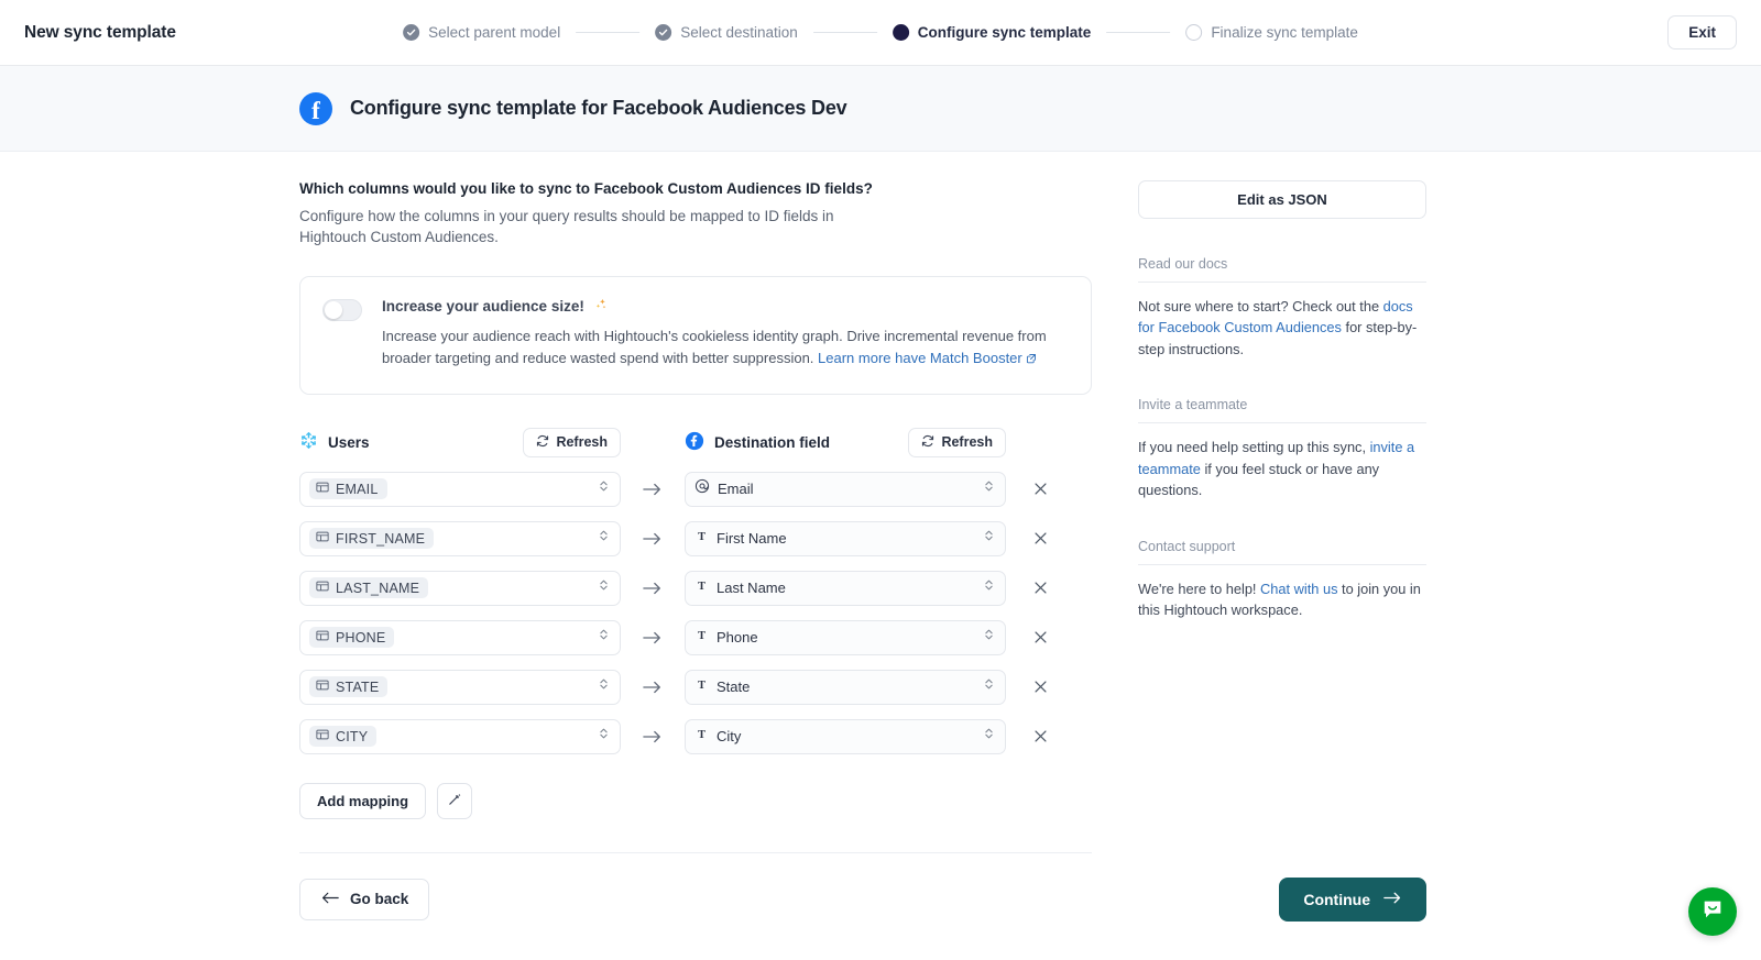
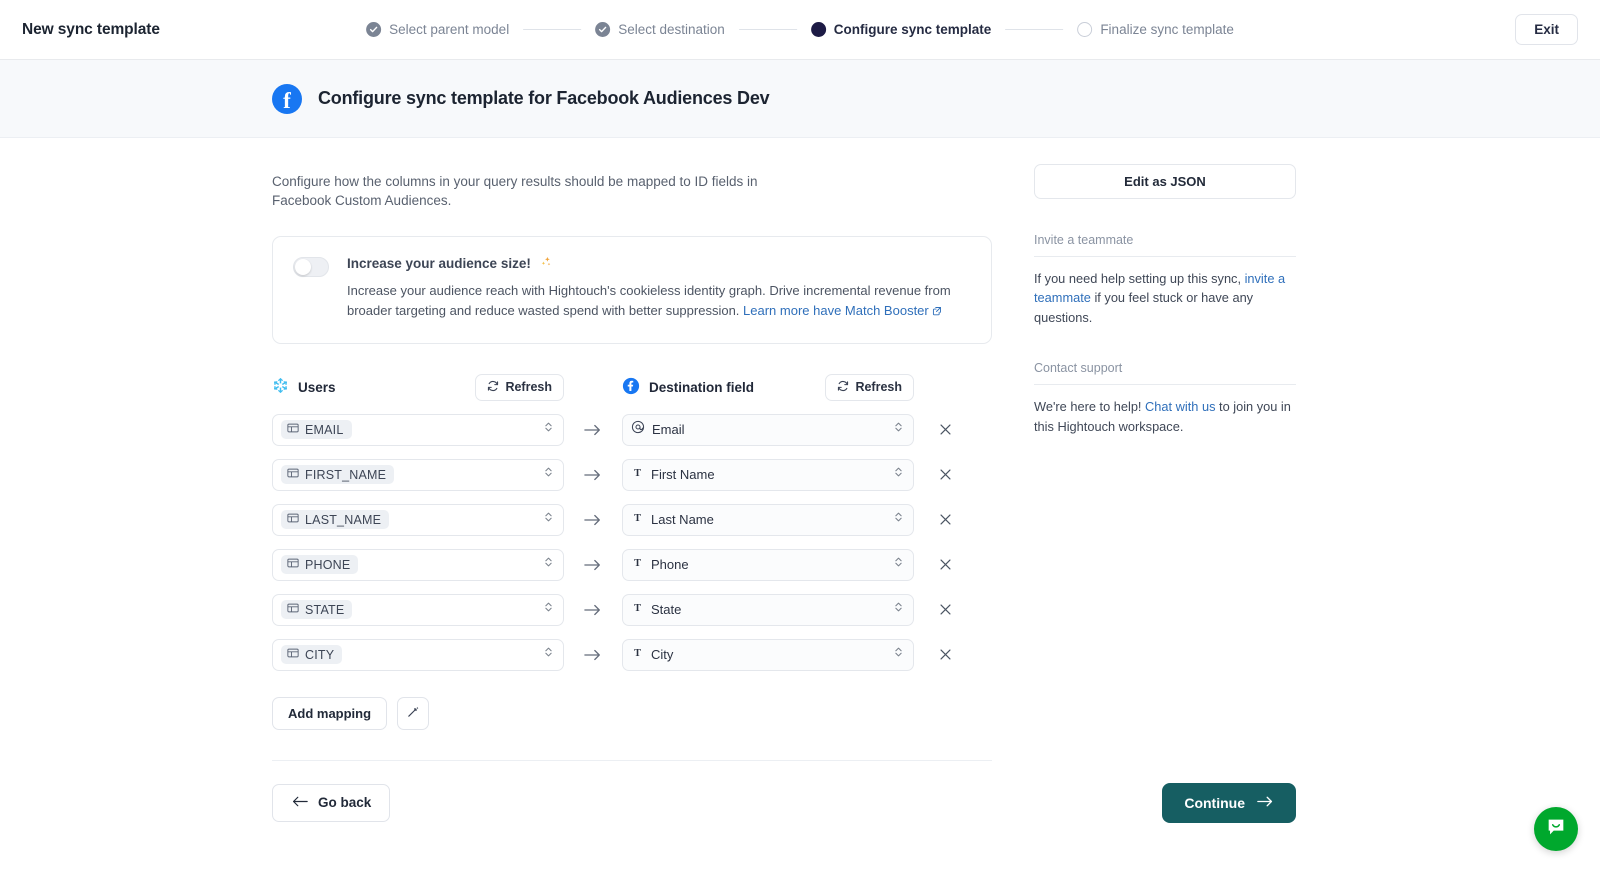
  New sync template
  Select parent model
  Select destination
  Configure sync template
  Finalize sync template
  Exit
  f
  Configure sync template for Facebook Audiences Dev
- Which columns would you like to sync to Facebook Custom Audiences ID fields?
- Configure how the columns in your query results should be mapped to ID fields in Hightouch Custom Audiences.
+ Configure how the columns in your query results should be mapped to ID fields in Facebook Custom Audiences.
  Increase your audience size!
  Increase your audience reach with Hightouch's cookieless identity graph. Drive incremental revenue from broader targeting and reduce wasted spend with better suppression. Learn more have Match Booster
  Users
  Refresh
  Destination field
  Refresh
  EMAIL
  Email
  FIRST_NAME
  T
  First Name
  LAST_NAME
  T
  Last Name
  PHONE
  T
  Phone
  STATE
  T
  State
  CITY
  T
  City
  Add mapping
  Edit as JSON
- Read our docs
- Not sure where to start? Check out the docs for Facebook Custom Audiences for step-by-step instructions.
  Invite a teammate
  If you need help setting up this sync, invite a teammate if you feel stuck or have any questions.
  Contact support
  We're here to help! Chat with us to join you in this Hightouch workspace.
  Go back
  Continue
